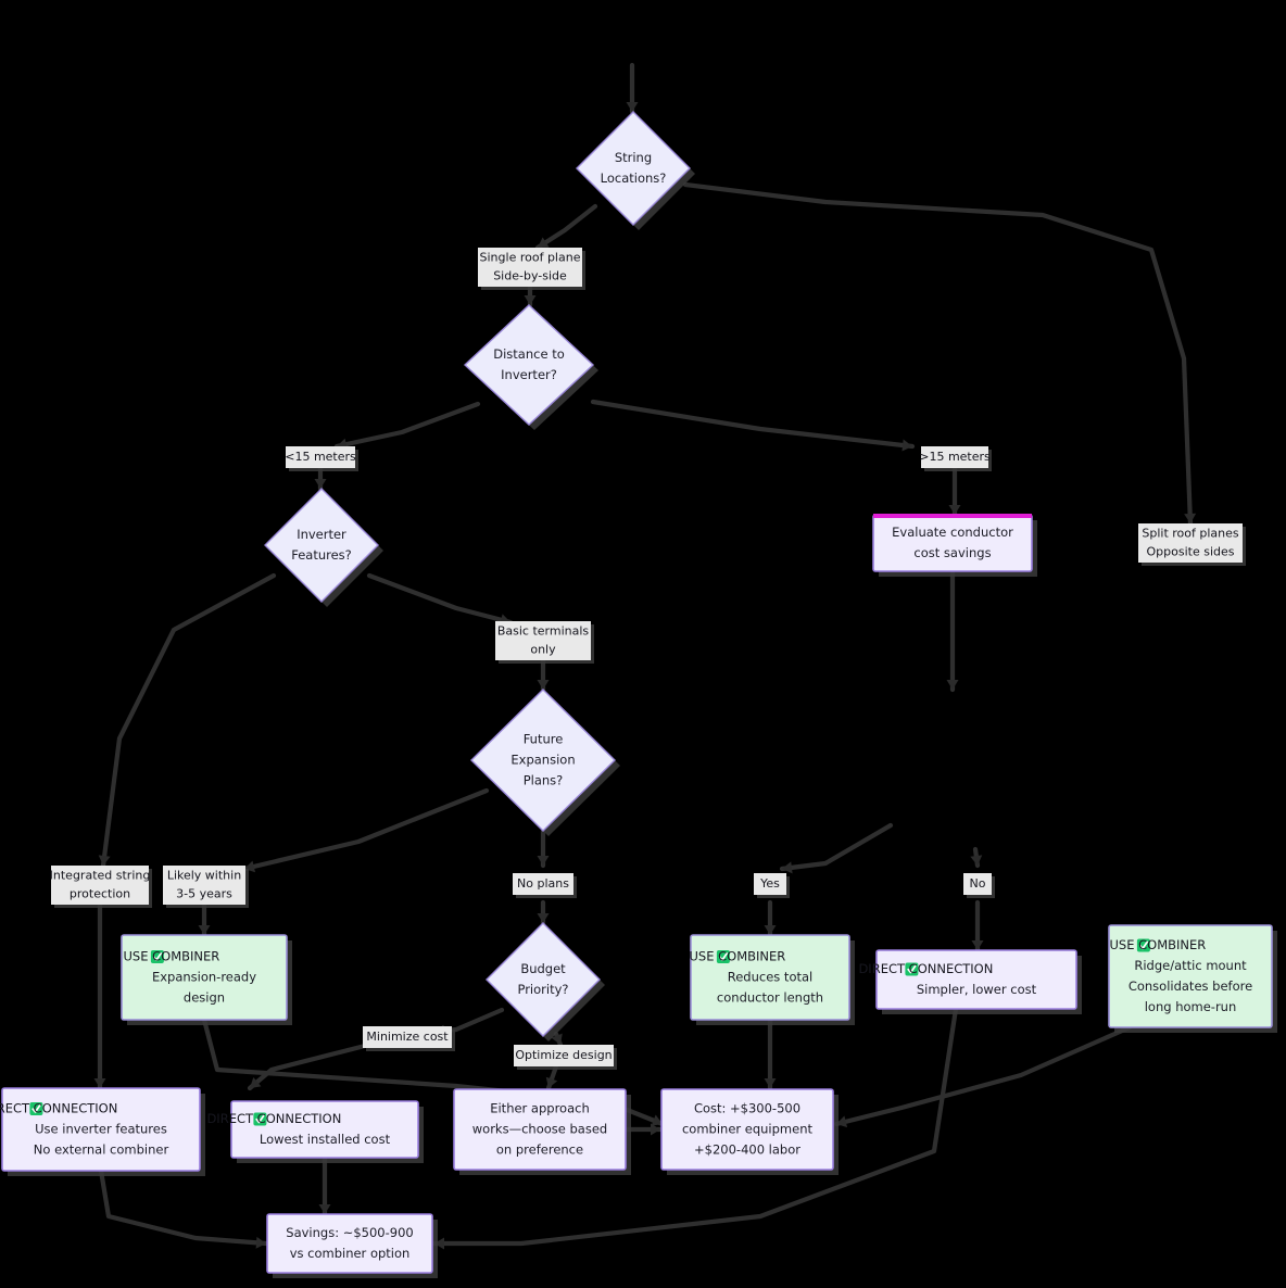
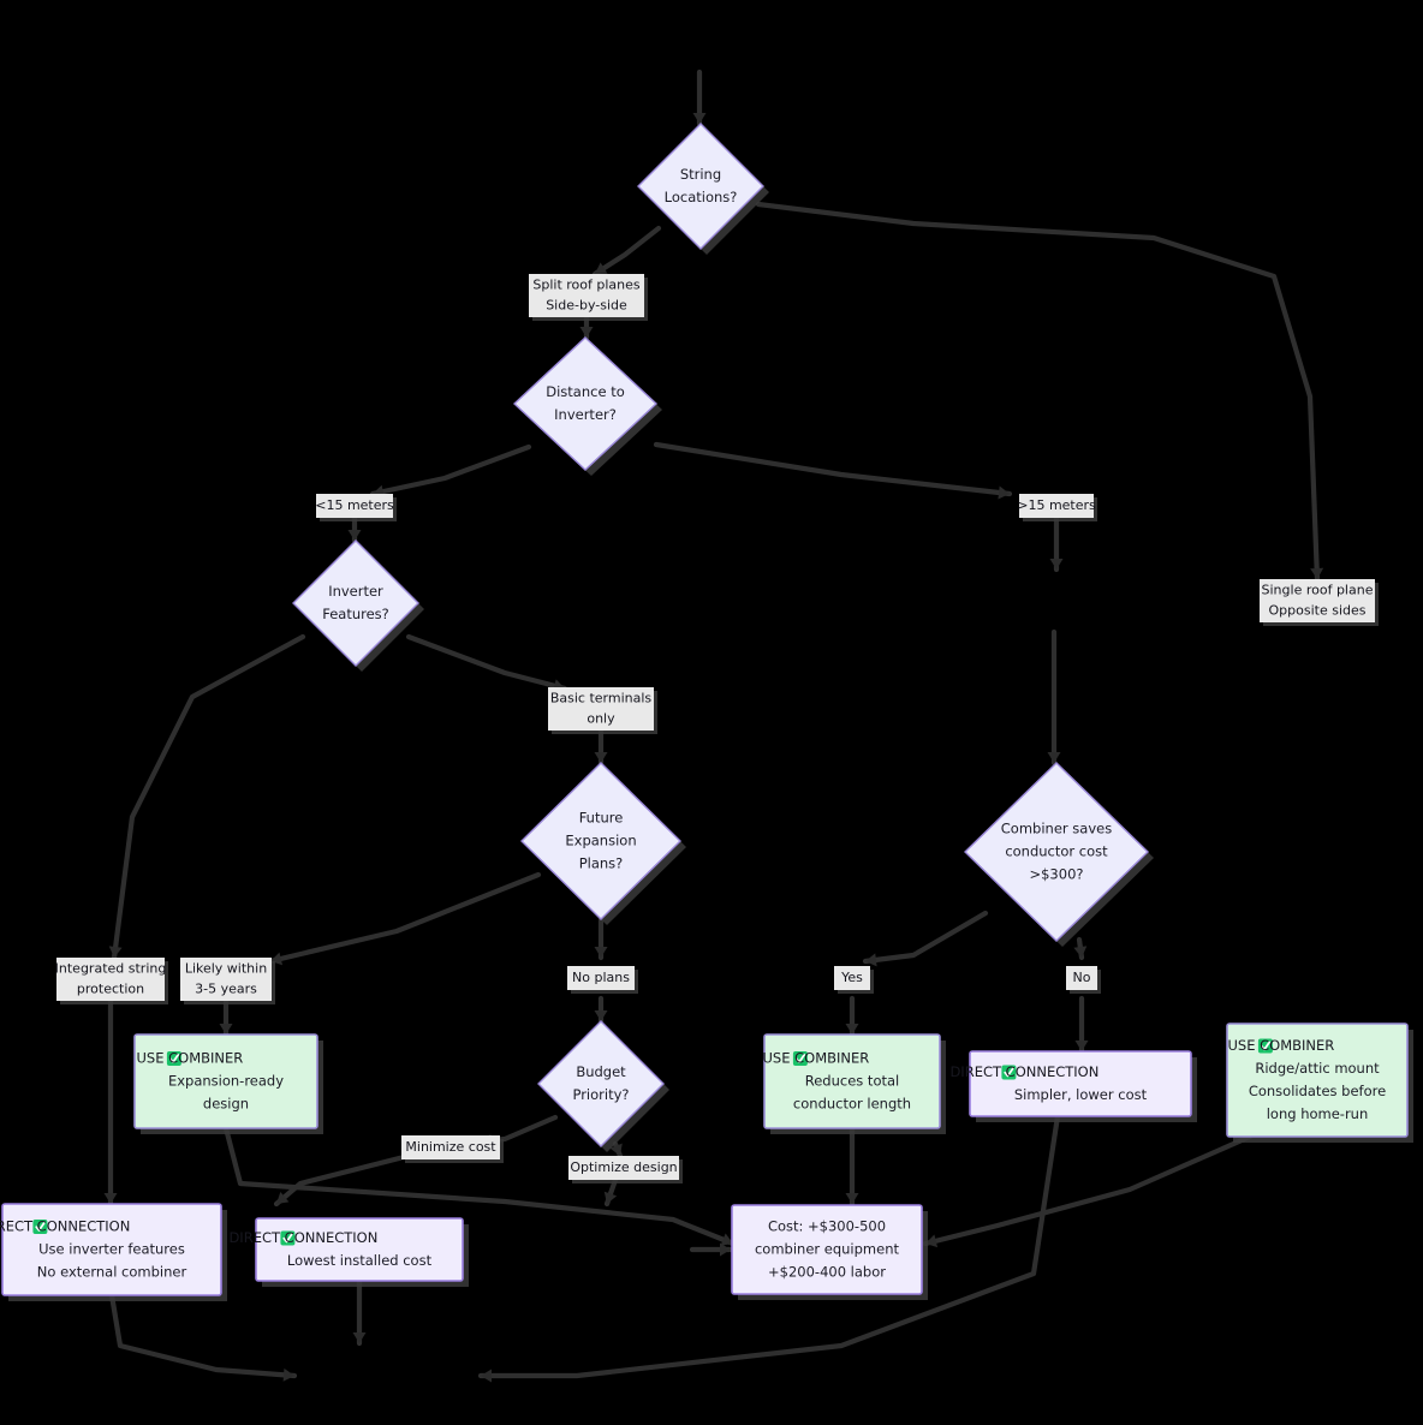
  String
  Locations?
  Distance to
  Inverter?
  Inverter
  Features?
- Evaluate conductor
- cost savings
  Future
  Expansion
  Plans?
+ Combiner saves
+ conductor cost
+ >$300?
  Budget
  Priority?
  USE COMBINER
  Expansion-ready
  design
  USE COMBINER
  Reduces total
  conductor length
  DIRECT CONNECTION
  Simpler, lower cost
  USE COMBINER
  Ridge/attic mount
  Consolidates before
  long home-run
  RECT CONNECTION
  Use inverter features
  No external combiner
  DIRECT CONNECTION
  Lowest installed cost
- Either approach
- works—choose based
- on preference
  Cost: +$300-500
  combiner equipment
  +$200-400 labor
- Savings: ~$500-900
- vs combiner option
- Single roof plane
+ Split roof planes
  Side-by-side
- Split roof planes
+ Single roof plane
  Opposite sides
  <15 meters
  >15 meters
  Integrated string
  protection
  Basic terminals
  only
  Likely within
  3-5 years
  No plans
  Yes
  No
  Minimize cost
  Optimize design
